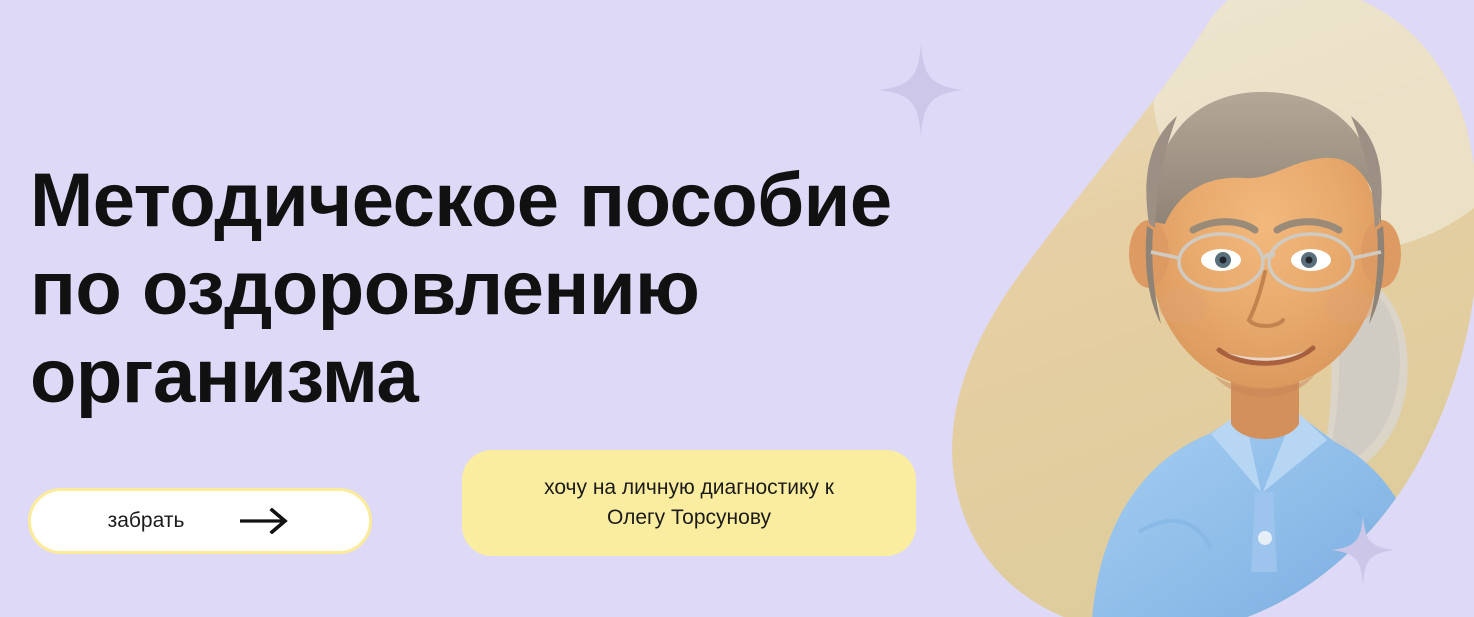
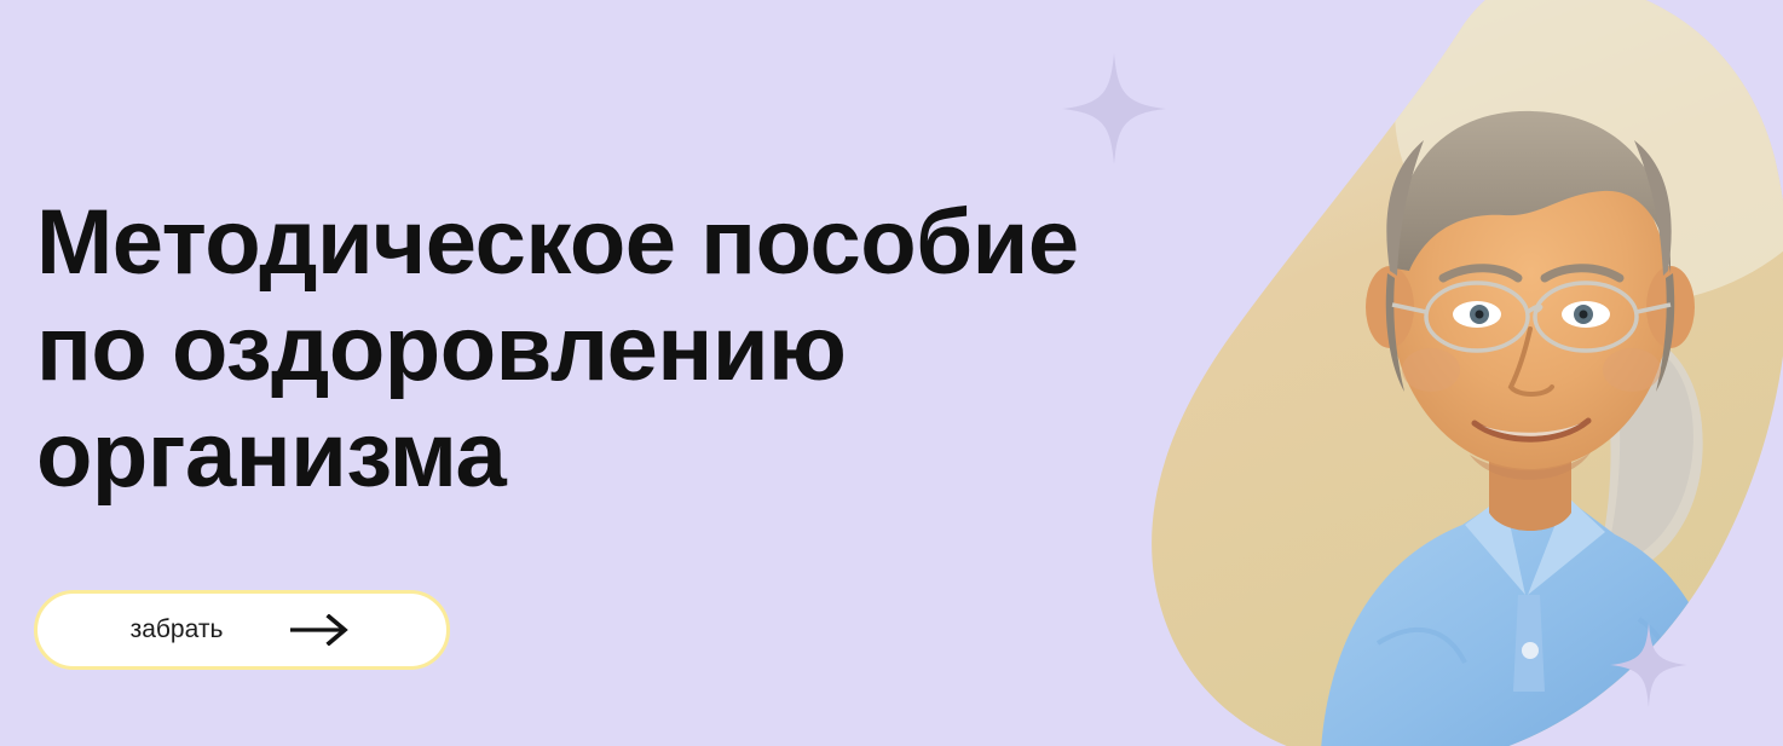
  Методическое пособие
  по оздоровлению
  организма
  забрать
- хочу на личную диагностику к
- Олегу Торсунову
